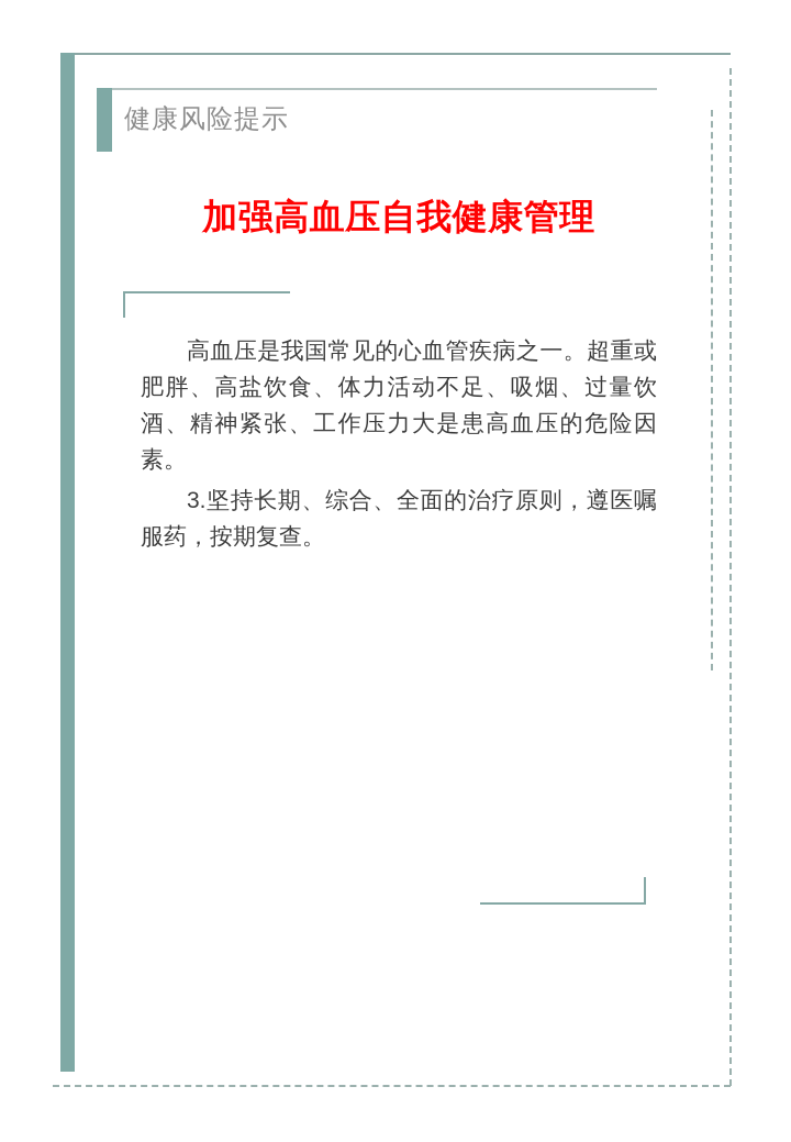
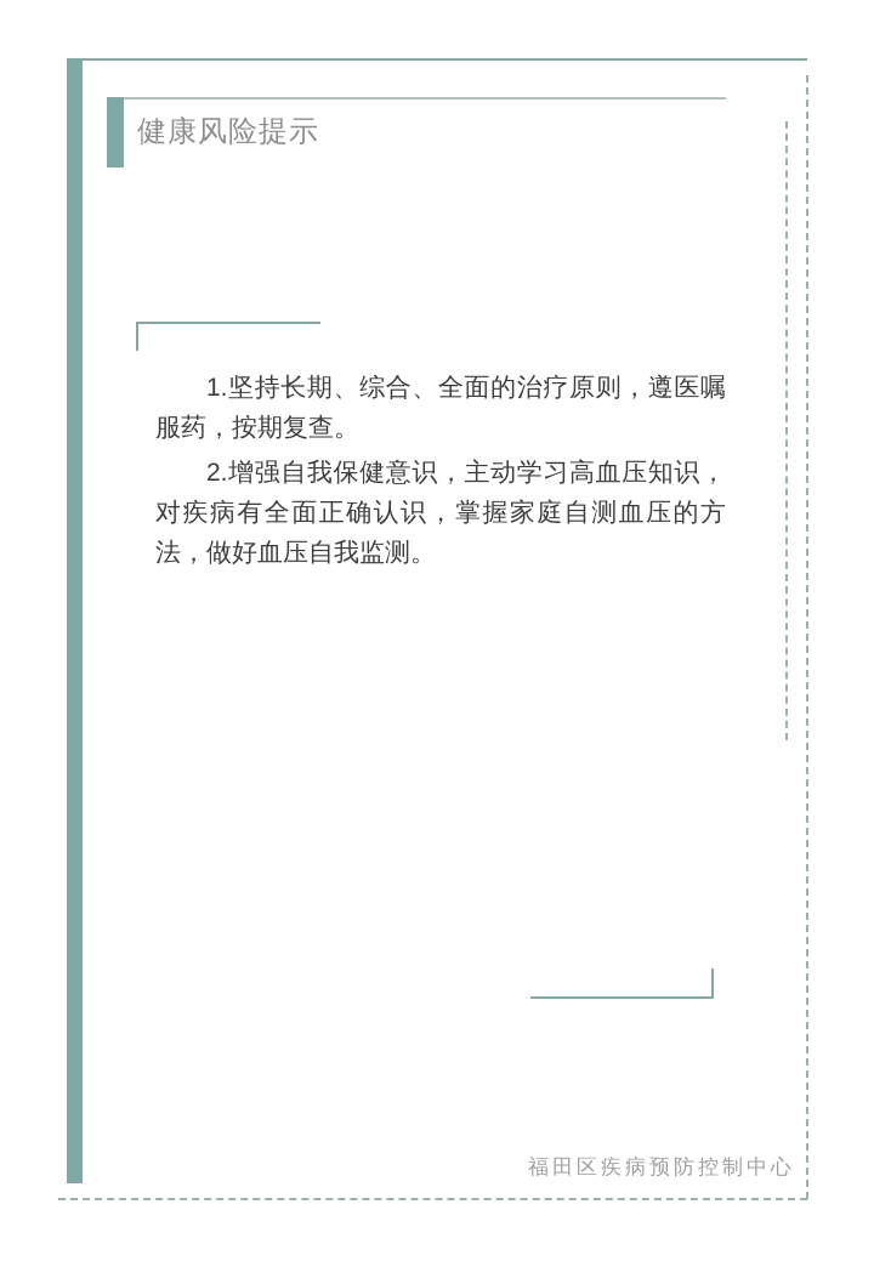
  健康风险提示
- 加强高血压自我健康管理
- 高血压是我国常见的心血管疾病之一。超重或肥胖、高盐饮食、体力活动不足、吸烟、过量饮酒、精神紧张、工作压力大是患高血压的危险因素。
- 3.坚持长期、综合、全面的治疗原则，遵医嘱服药，按期复查。
+ 1.坚持长期、综合、全面的治疗原则，遵医嘱服药，按期复查。
+ 2.增强自我保健意识，主动学习高血压知识，对疾病有全面正确认识，掌握家庭自测血压的方法，做好血压自我监测。
+ 福田区疾病预防控制中心
